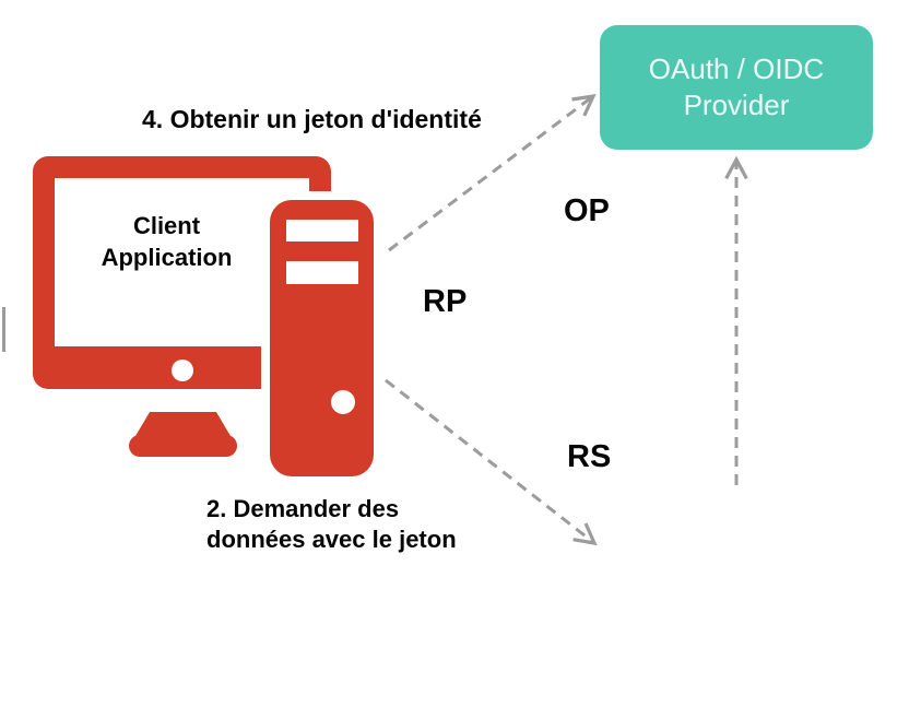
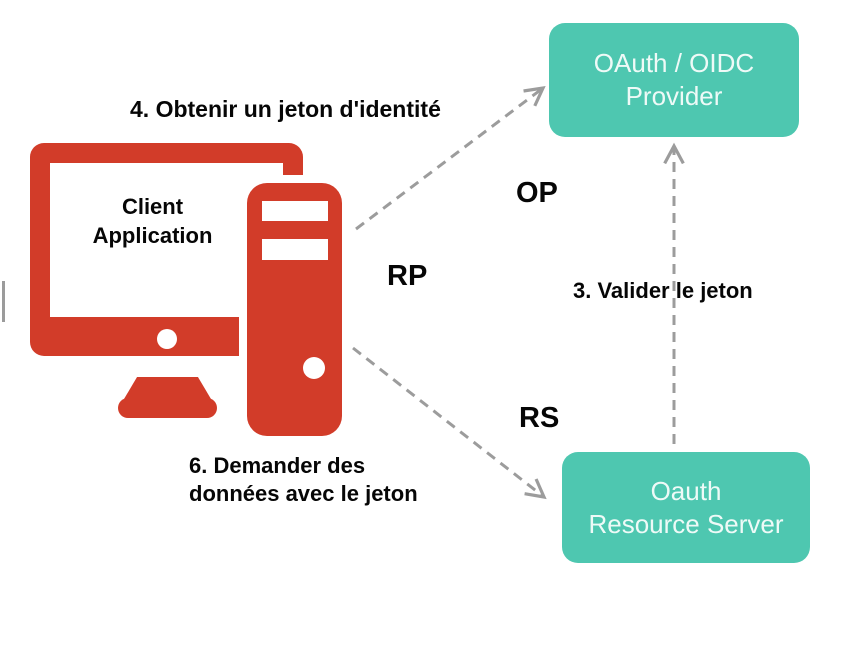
  Client
  Application
  OAuth / OIDC
  Provider
+ Oauth
+ Resource Server
  4. Obtenir un jeton d'identité
- 2. Demander des
+ 6. Demander des
  données avec le jeton
+ 3. Valider le jeton
  OP
  RP
  RS
